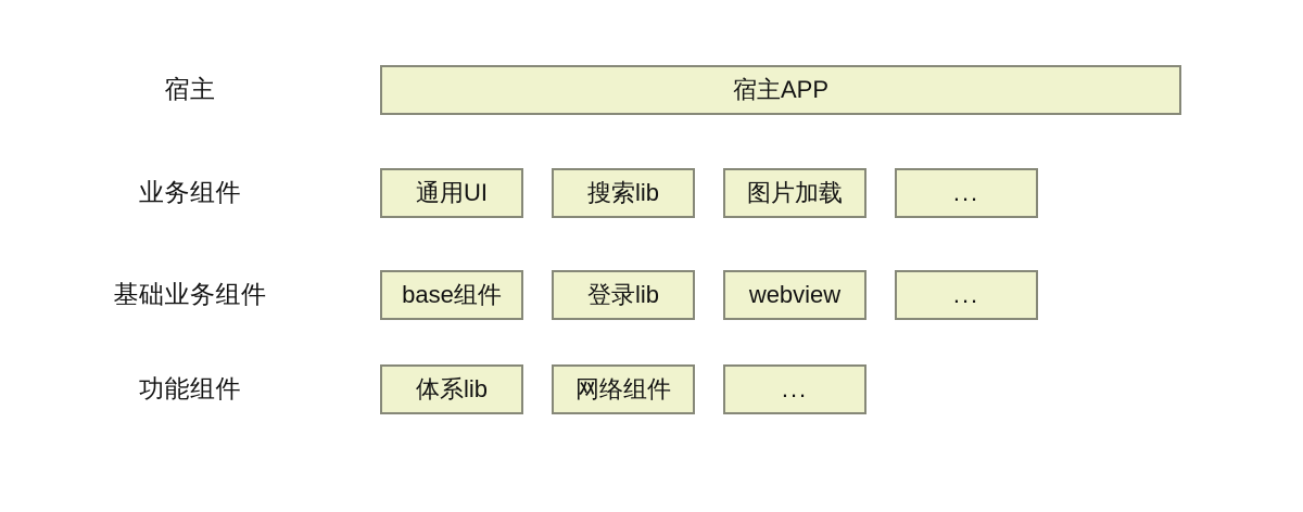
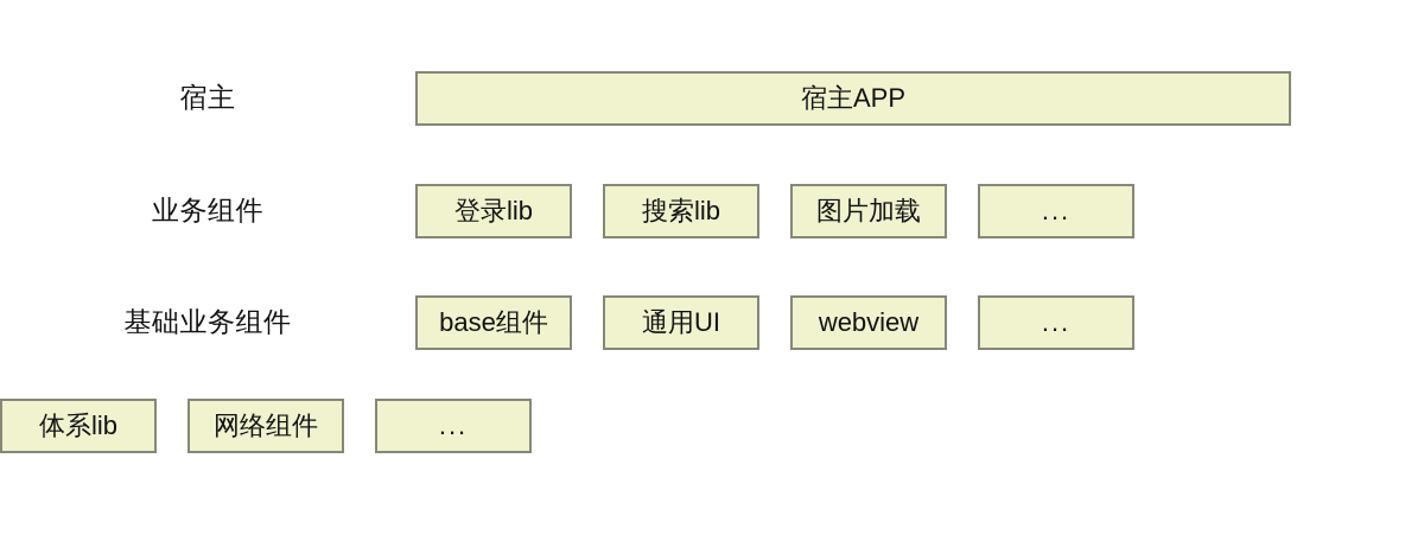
  宿主
  宿主APP
  业务组件
- 通用UI
+ 登录lib
  搜索lib
  图片加载
  ...
  基础业务组件
  base组件
- 登录lib
+ 通用UI
  webview
  ...
- 功能组件
  体系lib
  网络组件
  ...
